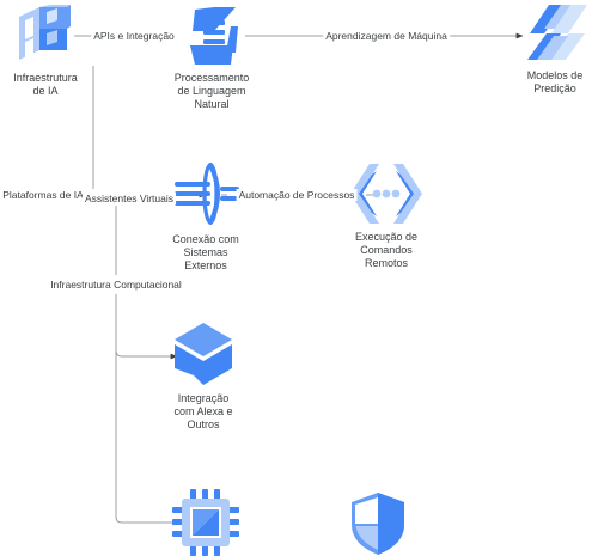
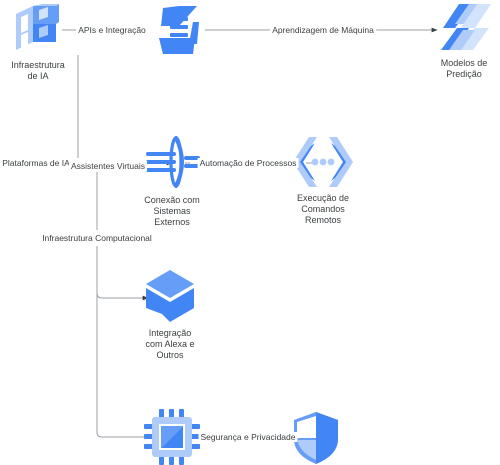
  Infraestrutura
  de IA
- Processamento
- de Linguagem
- Natural
  Modelos de
  Predição
  Conexão com
  Sistemas
  Externos
  Execução de
  Comandos
  Remotos
  Integração
  com Alexa e
  Outros
  APIs e Integração
  Aprendizagem de Máquina
  Plataformas de IA
  Assistentes Virtuais
  Automação de Processos
  Infraestrutura Computacional
+ Segurança e Privacidade
